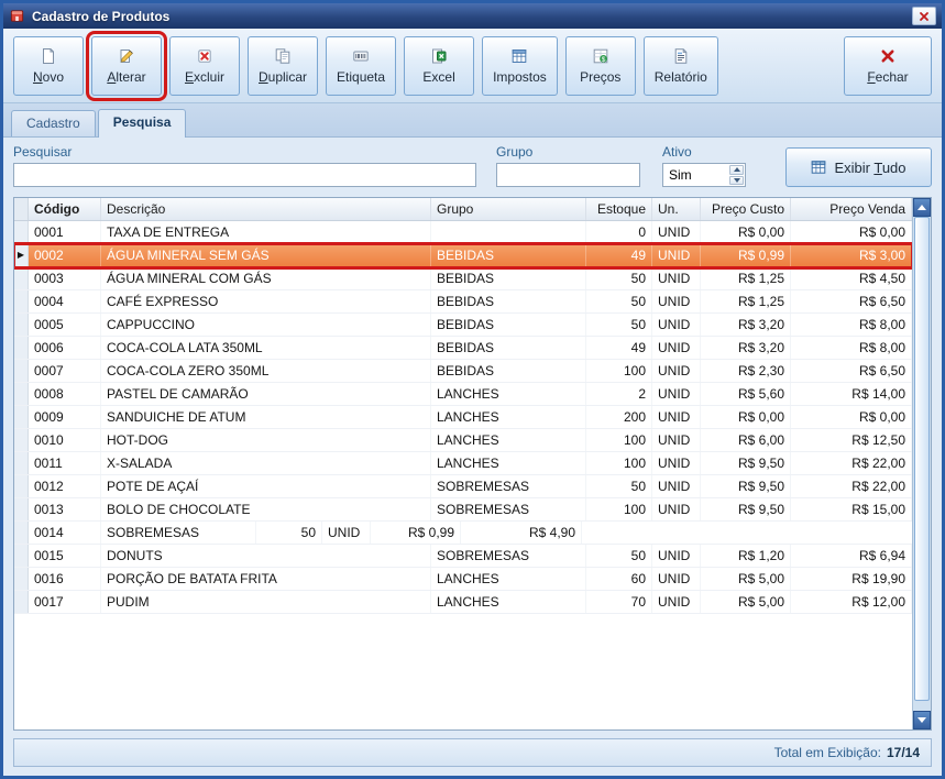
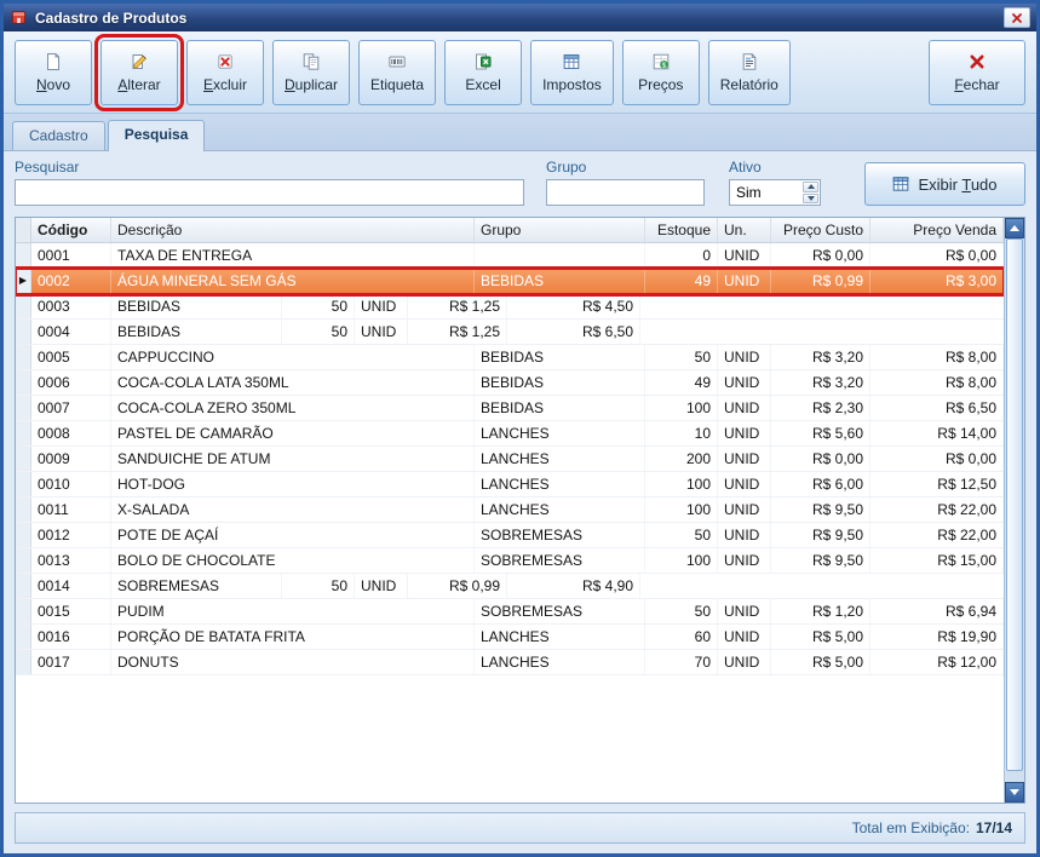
  Cadastro de Produtos
  Novo
  Alterar
  Excluir
  Duplicar
  Etiqueta
  Excel
  Impostos
  Preços
  Relatório
  Fechar
  Cadastro
  Pesquisa
  Pesquisar
  Grupo
  Ativo
  Sim
  Exibir Tudo
  Código
  Descrição
  Grupo
  Estoque
  Un.
  Preço Custo
  Preço Venda
  0001
  TAXA DE ENTREGA
  0
  UNID
  R$ 0,00
  R$ 0,00
  ▶
  0002
  ÁGUA MINERAL SEM GÁS
  BEBIDAS
  49
  UNID
  R$ 0,99
  R$ 3,00
  0003
- ÁGUA MINERAL COM GÁS
  BEBIDAS
  50
  UNID
  R$ 1,25
  R$ 4,50
  0004
- CAFÉ EXPRESSO
  BEBIDAS
  50
  UNID
  R$ 1,25
  R$ 6,50
  0005
  CAPPUCCINO
  BEBIDAS
  50
  UNID
  R$ 3,20
  R$ 8,00
  0006
  COCA-COLA LATA 350ML
  BEBIDAS
  49
  UNID
  R$ 3,20
  R$ 8,00
  0007
  COCA-COLA ZERO 350ML
  BEBIDAS
  100
  UNID
  R$ 2,30
  R$ 6,50
  0008
  PASTEL DE CAMARÃO
  LANCHES
- 2
+ 10
  UNID
  R$ 5,60
  R$ 14,00
  0009
  SANDUICHE DE ATUM
  LANCHES
  200
  UNID
  R$ 0,00
  R$ 0,00
  0010
  HOT-DOG
  LANCHES
  100
  UNID
  R$ 6,00
  R$ 12,50
  0011
  X-SALADA
  LANCHES
  100
  UNID
  R$ 9,50
  R$ 22,00
  0012
  POTE DE AÇAÍ
  SOBREMESAS
  50
  UNID
  R$ 9,50
  R$ 22,00
  0013
  BOLO DE CHOCOLATE
  SOBREMESAS
  100
  UNID
  R$ 9,50
  R$ 15,00
  0014
  SOBREMESAS
  50
  UNID
  R$ 0,99
  R$ 4,90
  0015
- DONUTS
+ PUDIM
  SOBREMESAS
  50
  UNID
  R$ 1,20
  R$ 6,94
  0016
  PORÇÃO DE BATATA FRITA
  LANCHES
  60
  UNID
  R$ 5,00
  R$ 19,90
  0017
- PUDIM
+ DONUTS
  LANCHES
  70
  UNID
  R$ 5,00
  R$ 12,00
  Total em Exibição:
  17/14
